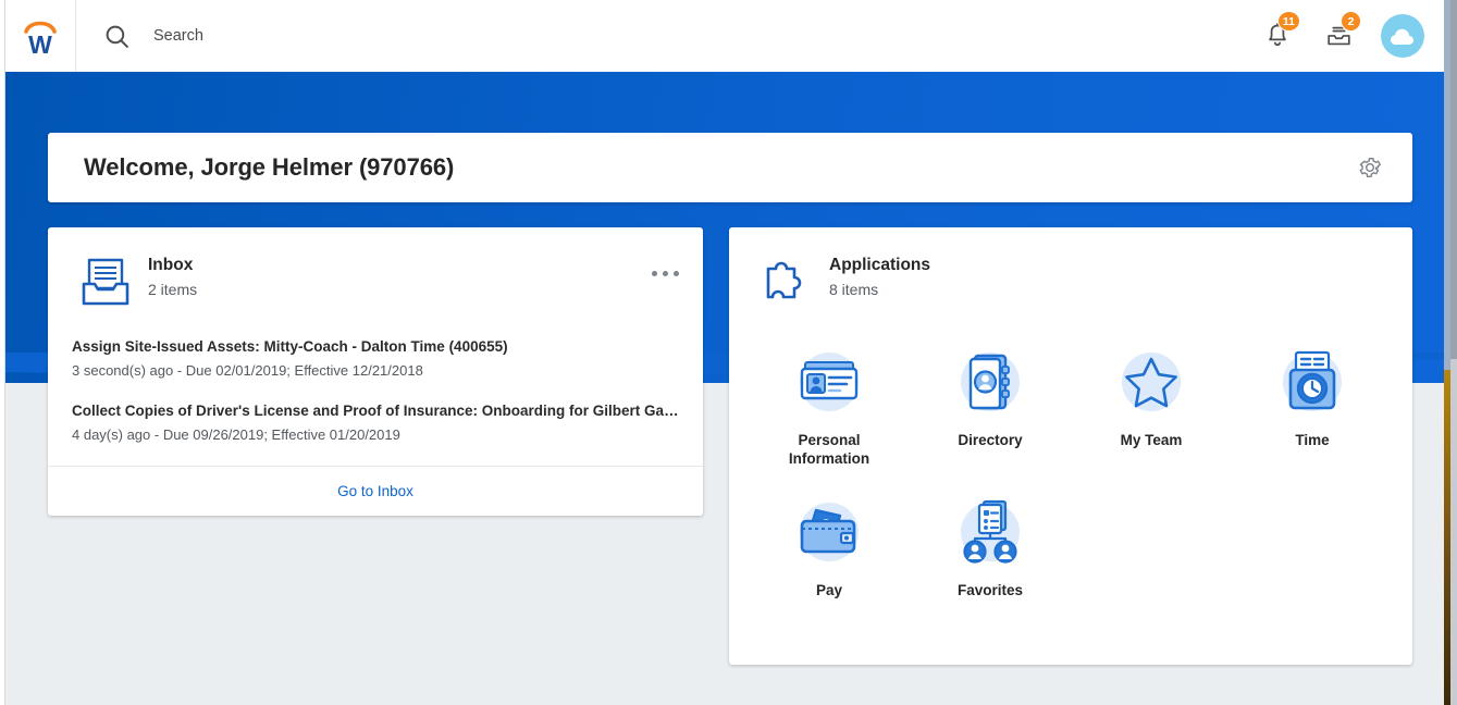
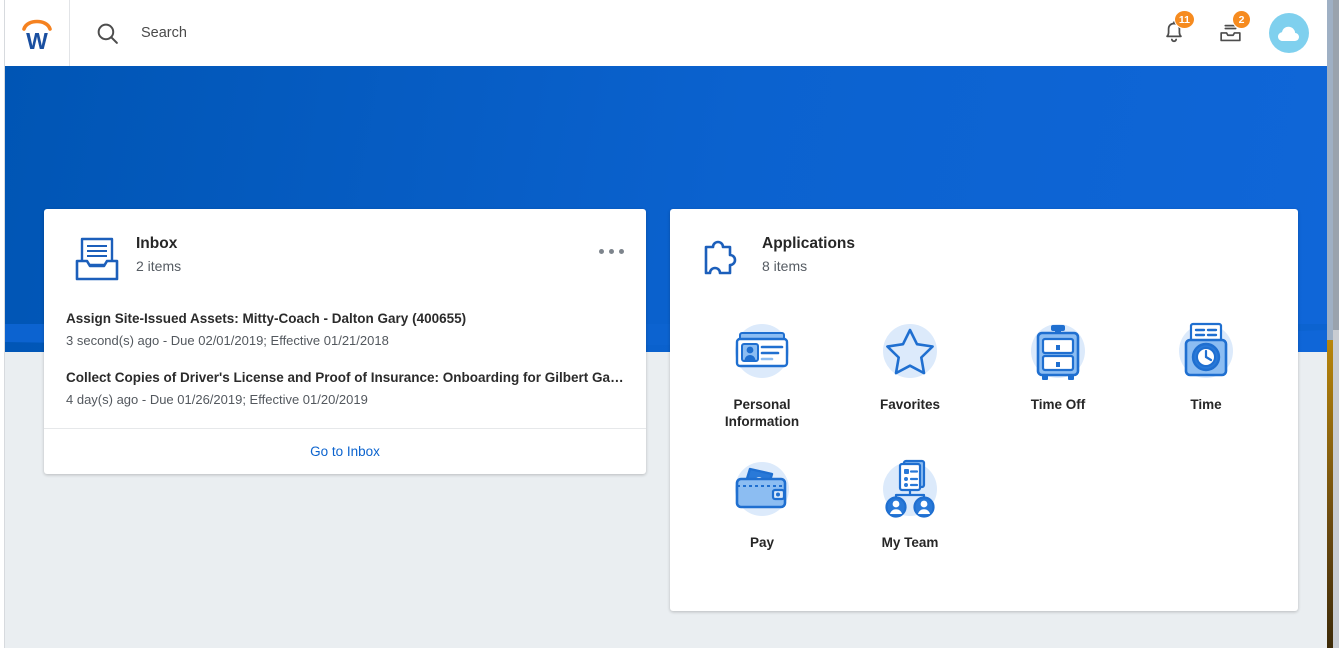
  W
  Search
  11
  2
- Welcome, Jorge Helmer (970766)
  Inbox
  2 items
- Assign Site-Issued Assets: Mitty-Coach - Dalton Time (400655)
+ Assign Site-Issued Assets: Mitty-Coach - Dalton Gary (400655)
- 3 second(s) ago - Due 02/01/2019; Effective 12/21/2018
+ 3 second(s) ago - Due 02/01/2019; Effective 01/21/2018
  Collect Copies of Driver's License and Proof of Insurance: Onboarding for Gilbert Garc
- 4 day(s) ago - Due 09/26/2019; Effective 01/20/2019
+ 4 day(s) ago - Due 01/26/2019; Effective 01/20/2019
  Go to Inbox
  Applications
  8 items
  Personal Information
- Directory
- My Team
+ Favorites
+ Time Off
  Time
  Pay
- Favorites
+ My Team
